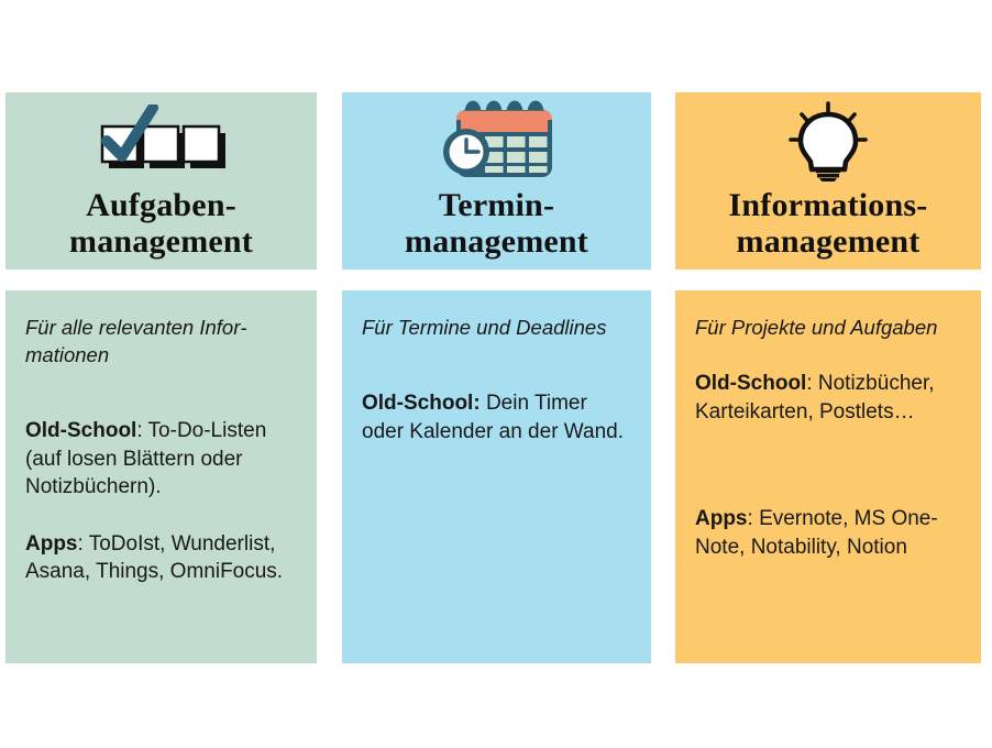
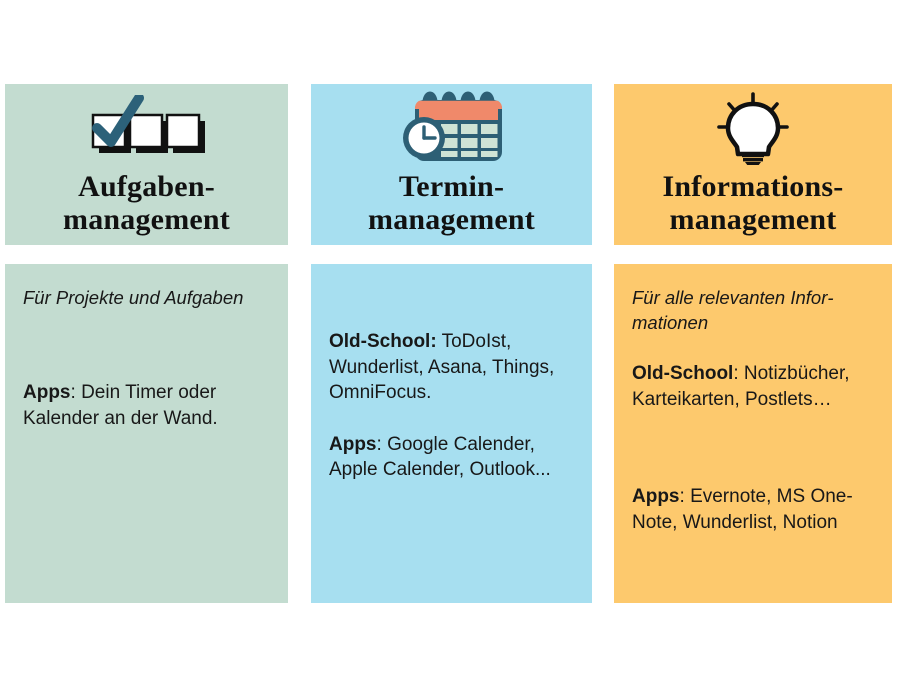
  Aufgaben-
  management
- Für alle relevanten Infor­mationen
+ Für Projekte und Aufgaben
- Old-School: To-Do-Listen (auf losen Blättern oder Notizbüchern).
- Apps: ToDoIst, Wunderlist, Asana, Things, OmniFocus.
+ Apps: Dein Timer oder Kalender an der Wand.
  Termin-
  management
- Für Termine und Deadlines
- Old-School: Dein Timer oder Kalender an der Wand.
+ Old-School: ToDoIst, Wunderlist, Asana, Things, OmniFocus.
+ Apps: Google Calender, Apple Calender, Outlook...
  Informations-
  management
- Für Projekte und Aufgaben
+ Für alle relevanten Infor­mationen
  Old-School: Notizbücher, Karteikarten, Postlets…
- Apps: Evernote, MS One-Note, Notability, Notion
+ Apps: Evernote, MS One-Note, Wunderlist, Notion
